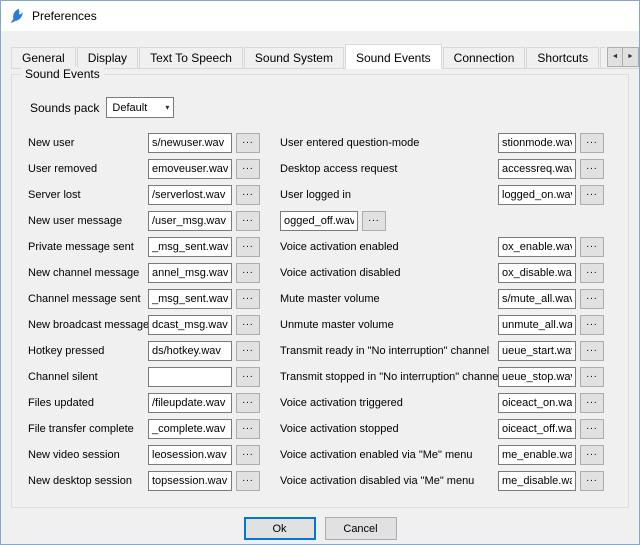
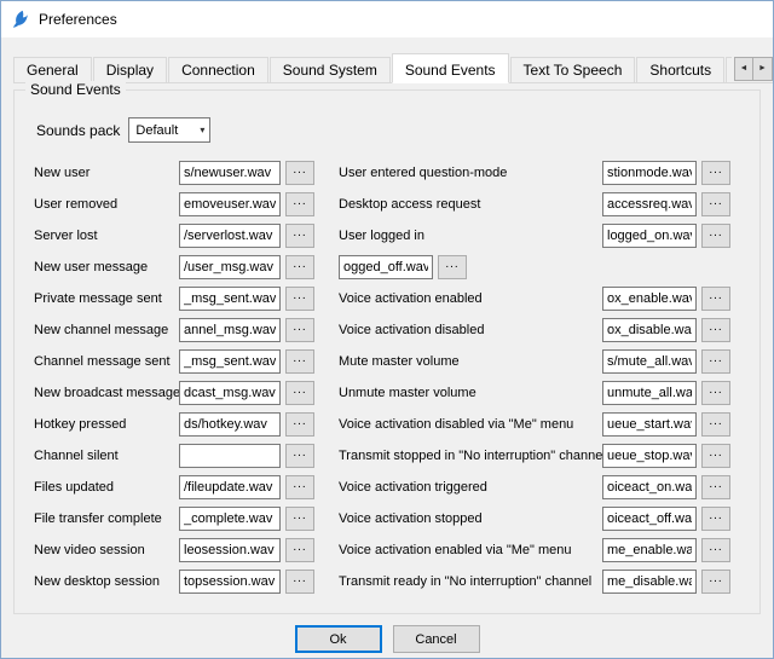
  Preferences
  General
  Display
- Text To Speech
+ Connection
  Sound System
  Sound Events
- Connection
+ Text To Speech
  Shortcuts
  Sound Events
  Sounds pack
  Default
  ▾
  New user
  s/newuser.wav
  ...
  User removed
  emoveuser.wav
  ...
  Server lost
  /serverlost.wav
  ...
  New user message
  /user_msg.wav
  ...
  Private message sent
  _msg_sent.wav
  ...
  New channel message
  annel_msg.wav
  ...
  Channel message sent
  _msg_sent.wav
  ...
  New broadcast message
  dcast_msg.wav
  ...
  Hotkey pressed
  ds/hotkey.wav
  ...
  Channel silent
  ...
  Files updated
  /fileupdate.wav
  ...
  File transfer complete
  _complete.wav
  ...
  New video session
  leosession.wav
  ...
  New desktop session
  topsession.wav
  ...
  User entered question-mode
  stionmode.wa
  ...
  Desktop access request
  accessreq.wa
  ...
  User logged in
  logged_on.wa
  ...
  ogged_off.wav
  ...
  Voice activation enabled
  ox_enable.wa
  ...
  Voice activation disabled
  ox_disable.wa
  ...
  Mute master volume
  s/mute_all.wa
  ...
  Unmute master volume
  unmute_all.wa
  ...
- Transmit ready in "No interruption" channel
+ Voice activation disabled via "Me" menu
  ueue_start.wa
  ...
  Transmit stopped in "No interruption" channe
  ueue_stop.wa
  ...
  Voice activation triggered
  oiceact_on.wa
  ...
  Voice activation stopped
  oiceact_off.wa
  ...
  Voice activation enabled via "Me" menu
  me_enable.wa
  ...
- Voice activation disabled via "Me" menu
+ Transmit ready in "No interruption" channel
  me_disable.w
  ...
  Ok
  Cancel
